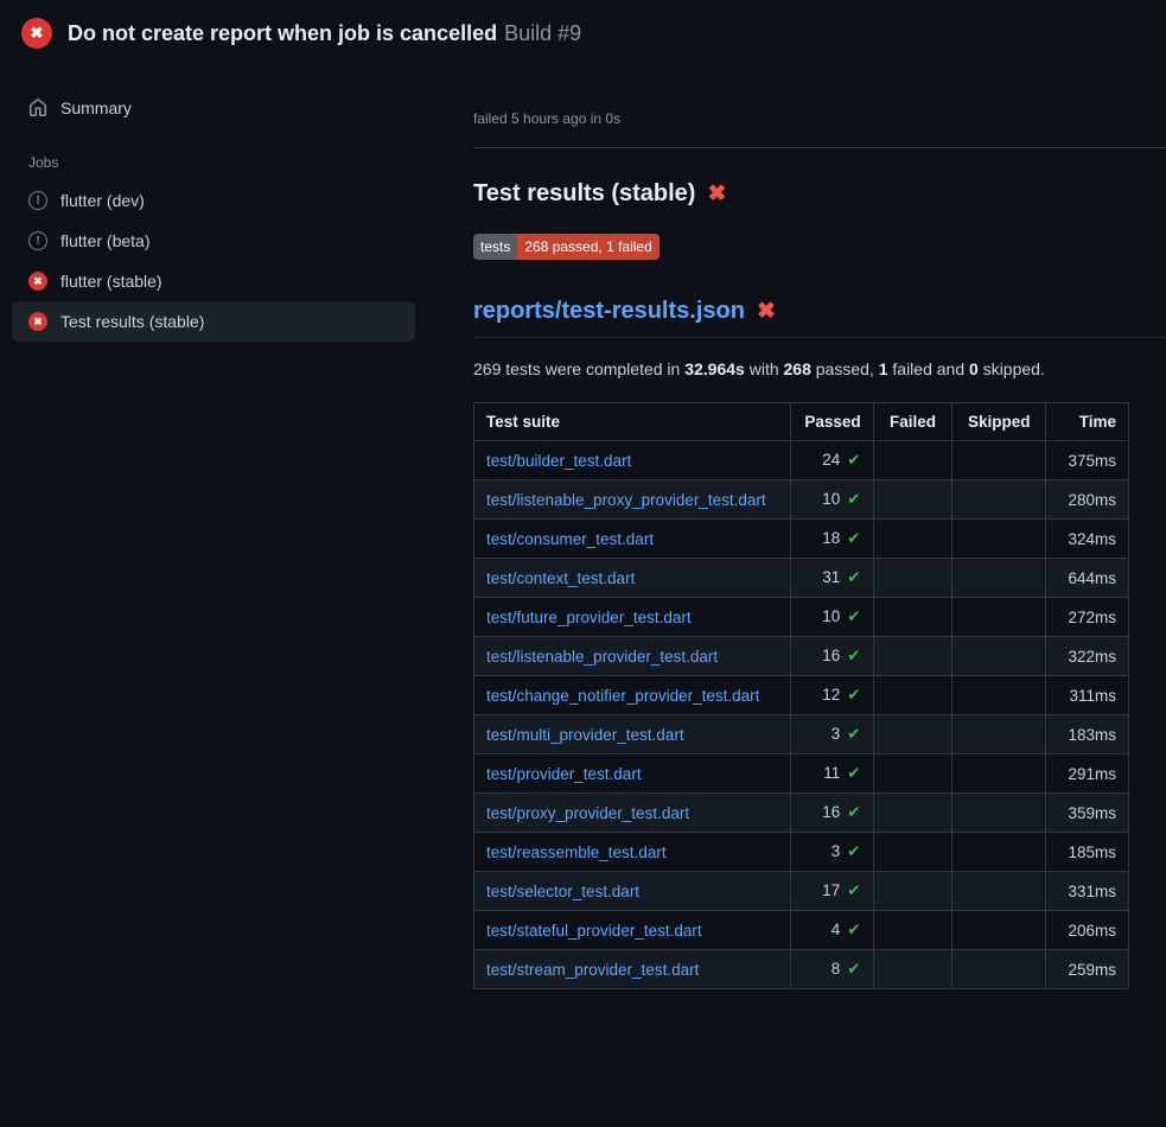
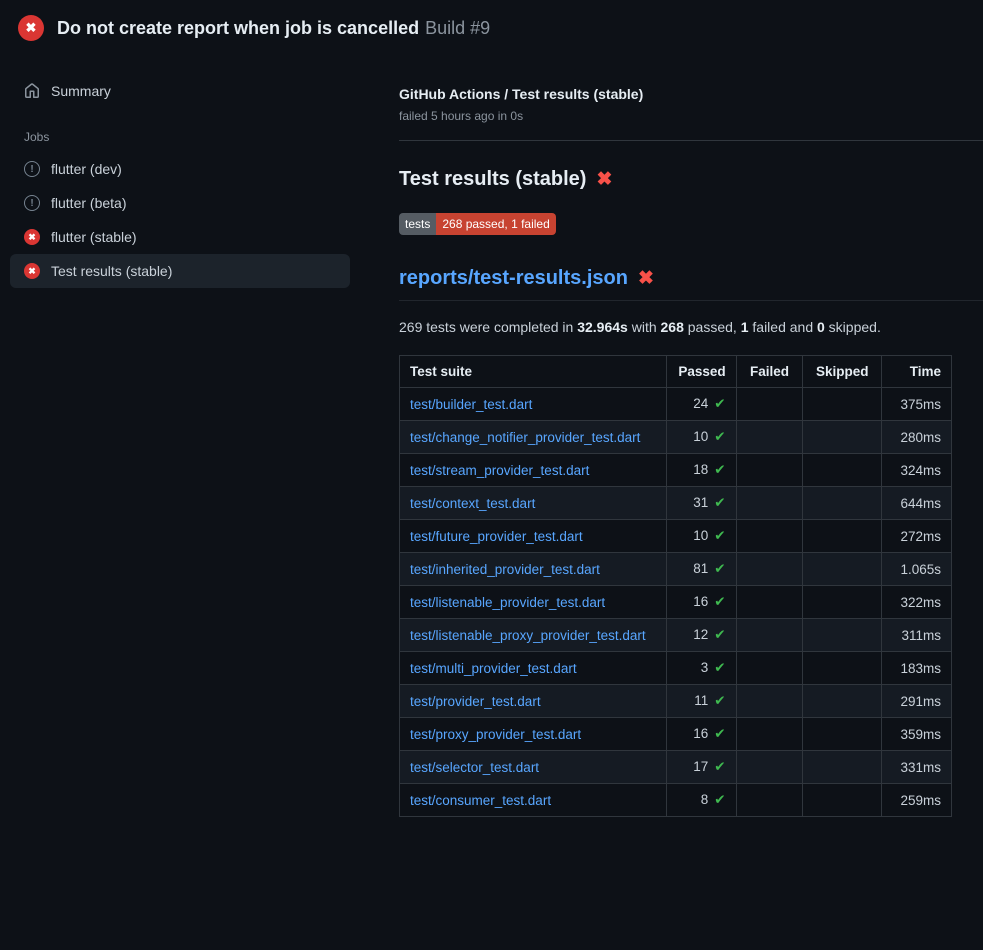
  ✖
  Do not create report when job is cancelled Build #9
  Summary
  Jobs
  !
  flutter (dev)
  !
  flutter (beta)
  ✖
  flutter (stable)
  ✖
  Test results (stable)
+ GitHub Actions / Test results (stable)
  failed 5 hours ago in 0s
  Test results (stable)
  ✖
  tests
  268 passed, 1 failed
  reports/test-results.json
  ✖
  269 tests were completed in 32.964s with 268 passed, 1 failed and 0 skipped.
  Test suite	Passed	Failed	Skipped	Time
  test/builder_test.dart	24 ✔			375ms
- test/listenable_proxy_provider_test.dart	10 ✔			280ms
+ test/change_notifier_provider_test.dart	10 ✔			280ms
- test/consumer_test.dart	18 ✔			324ms
+ test/stream_provider_test.dart	18 ✔			324ms
  test/context_test.dart	31 ✔			644ms
  test/future_provider_test.dart	10 ✔			272ms
+ test/inherited_provider_test.dart	81 ✔			1.065s
  test/listenable_provider_test.dart	16 ✔			322ms
- test/change_notifier_provider_test.dart	12 ✔			311ms
+ test/listenable_proxy_provider_test.dart	12 ✔			311ms
  test/multi_provider_test.dart	3 ✔			183ms
  test/provider_test.dart	11 ✔			291ms
  test/proxy_provider_test.dart	16 ✔			359ms
- test/reassemble_test.dart	3 ✔			185ms
  test/selector_test.dart	17 ✔			331ms
- test/stateful_provider_test.dart	4 ✔			206ms
- test/stream_provider_test.dart	8 ✔			259ms
+ test/consumer_test.dart	8 ✔			259ms
